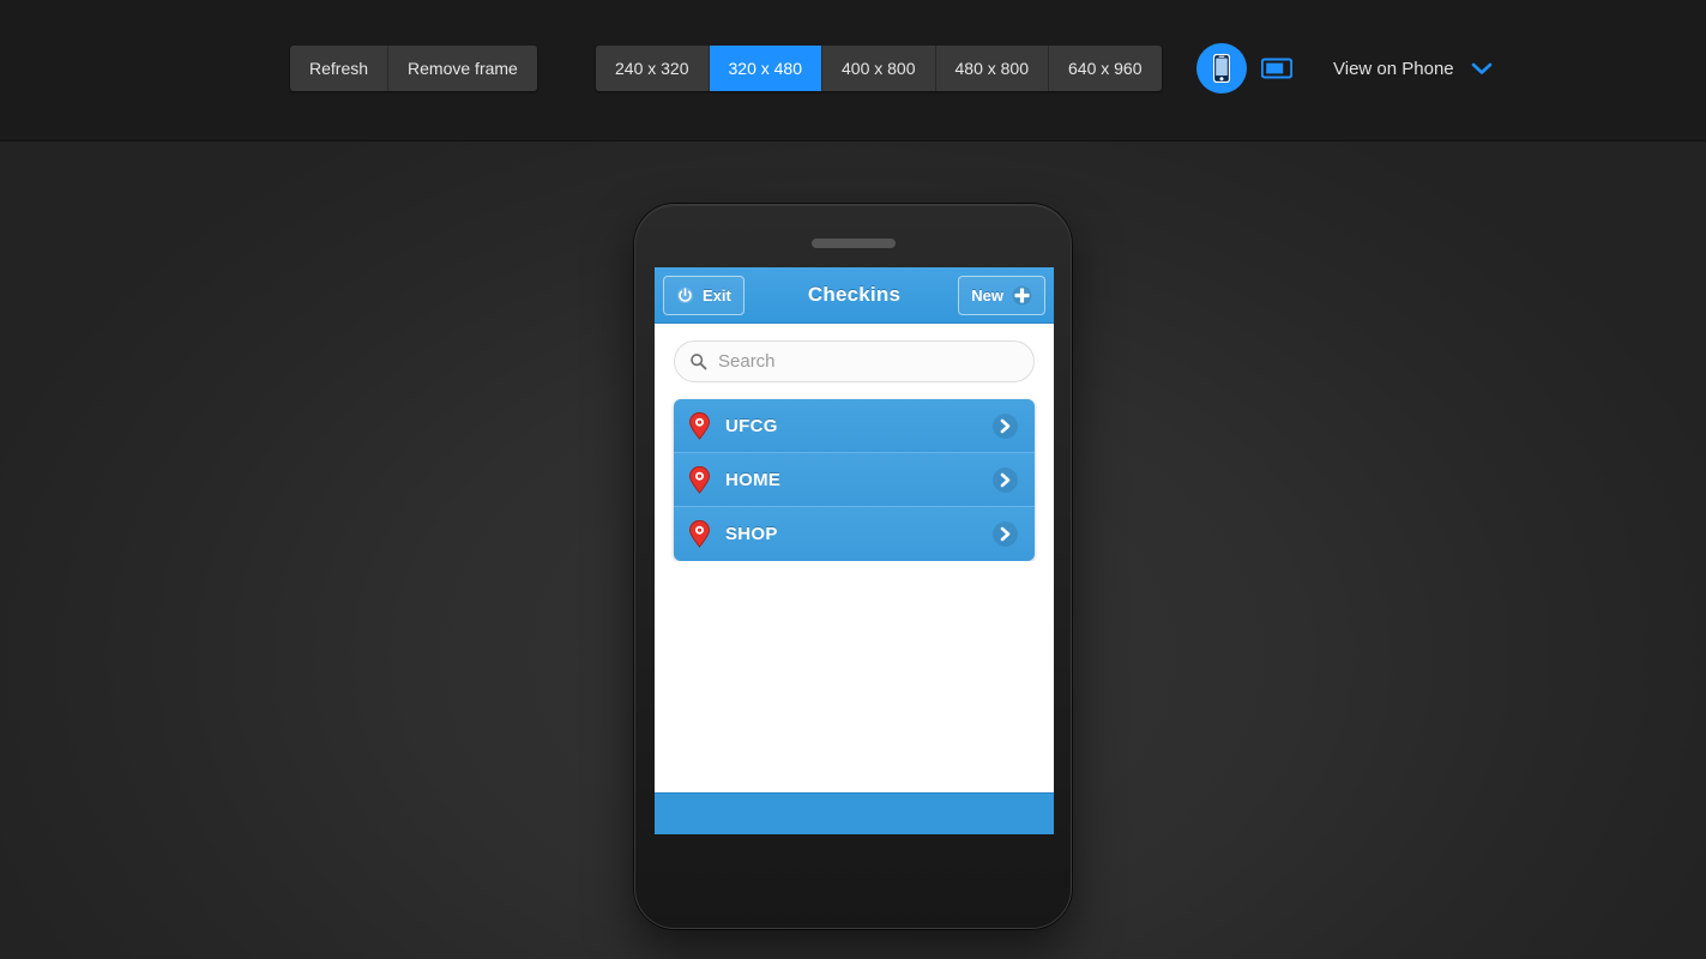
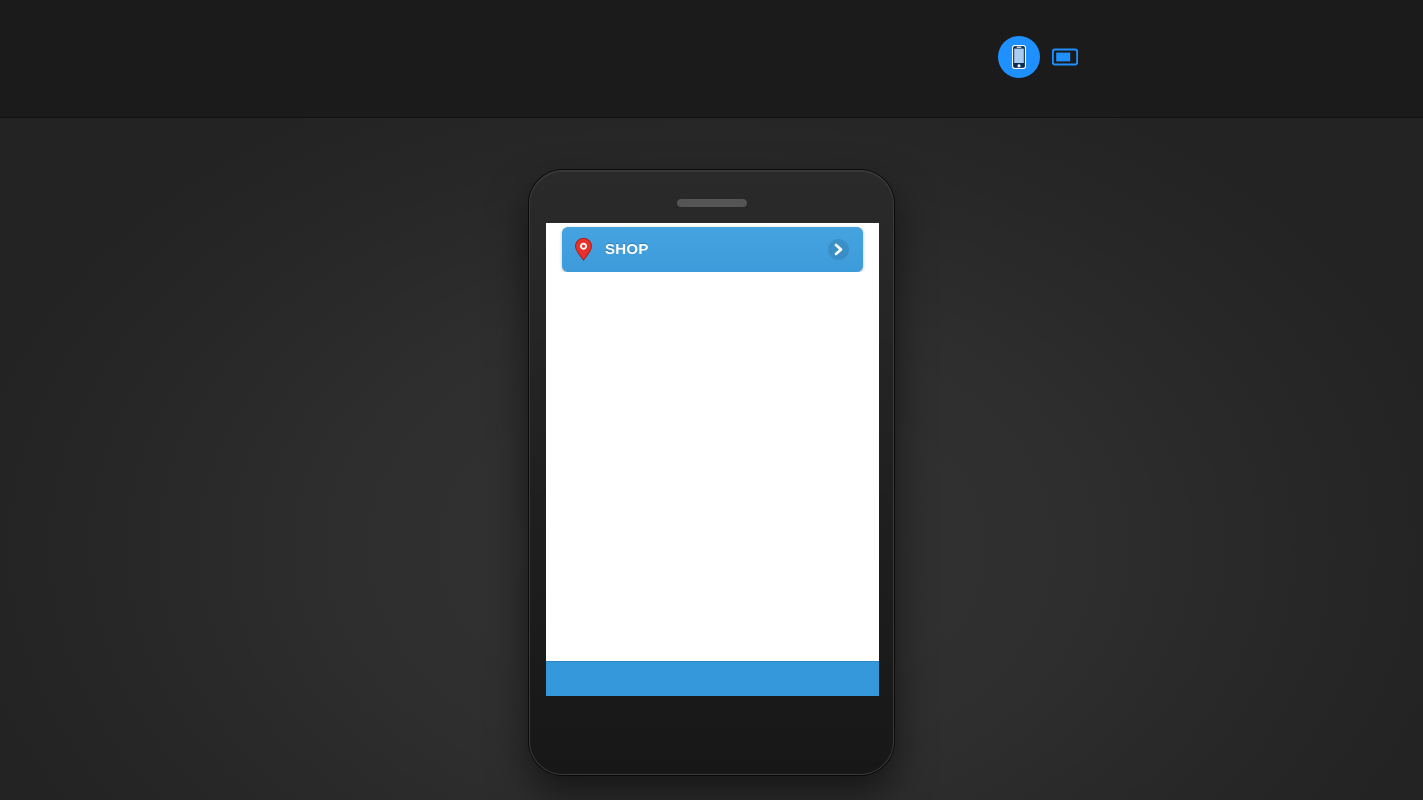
- Refresh
- Remove frame
- 240 x 320
- 320 x 480
- 400 x 800
- 480 x 800
- 640 x 960
- View on Phone
- Exit
- Checkins
- New
- Search
- UFCG
- HOME
  SHOP
